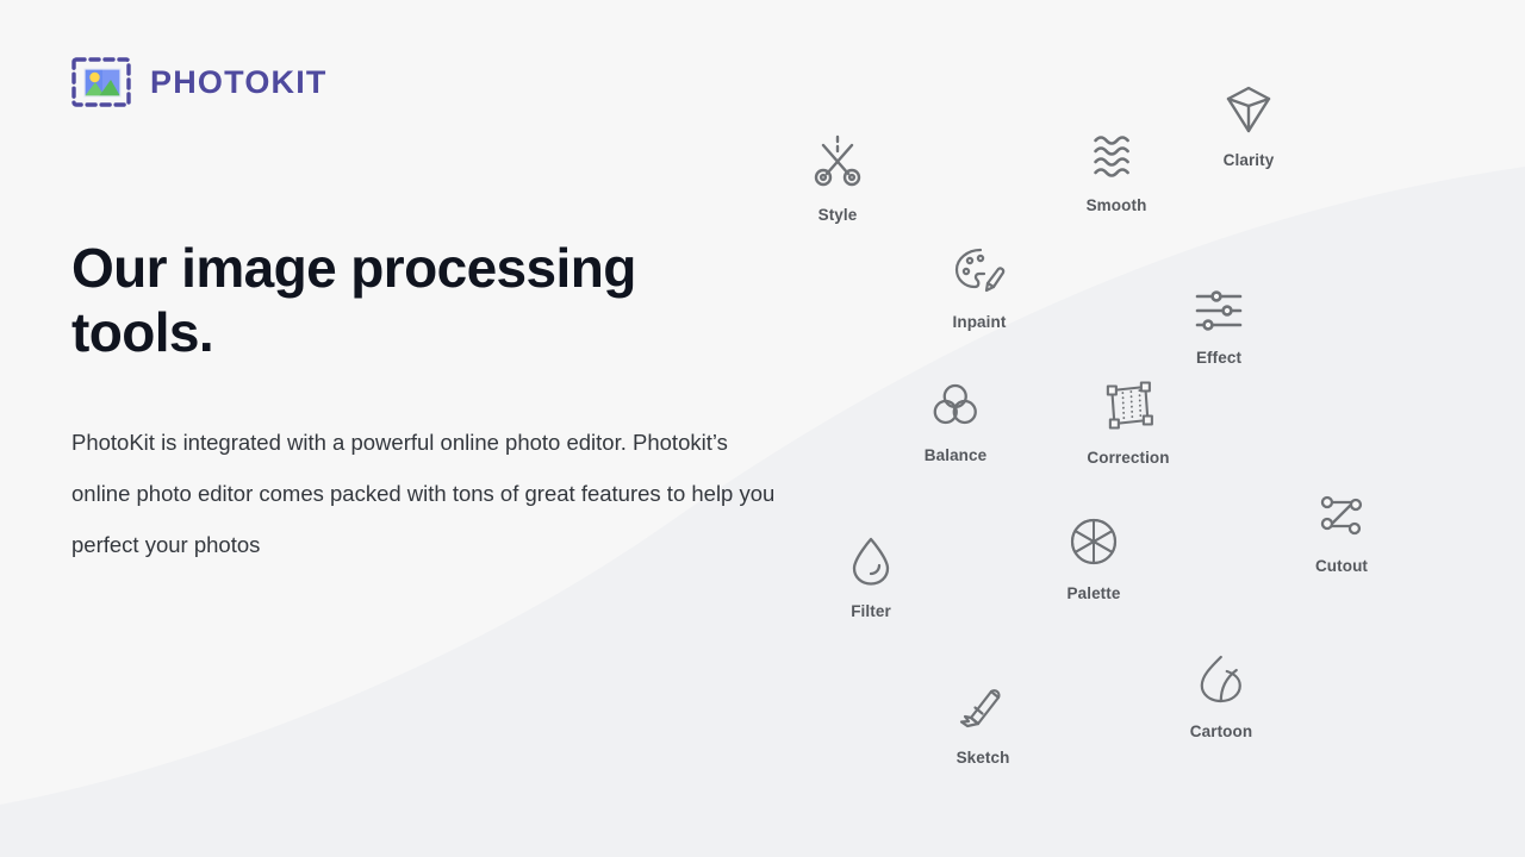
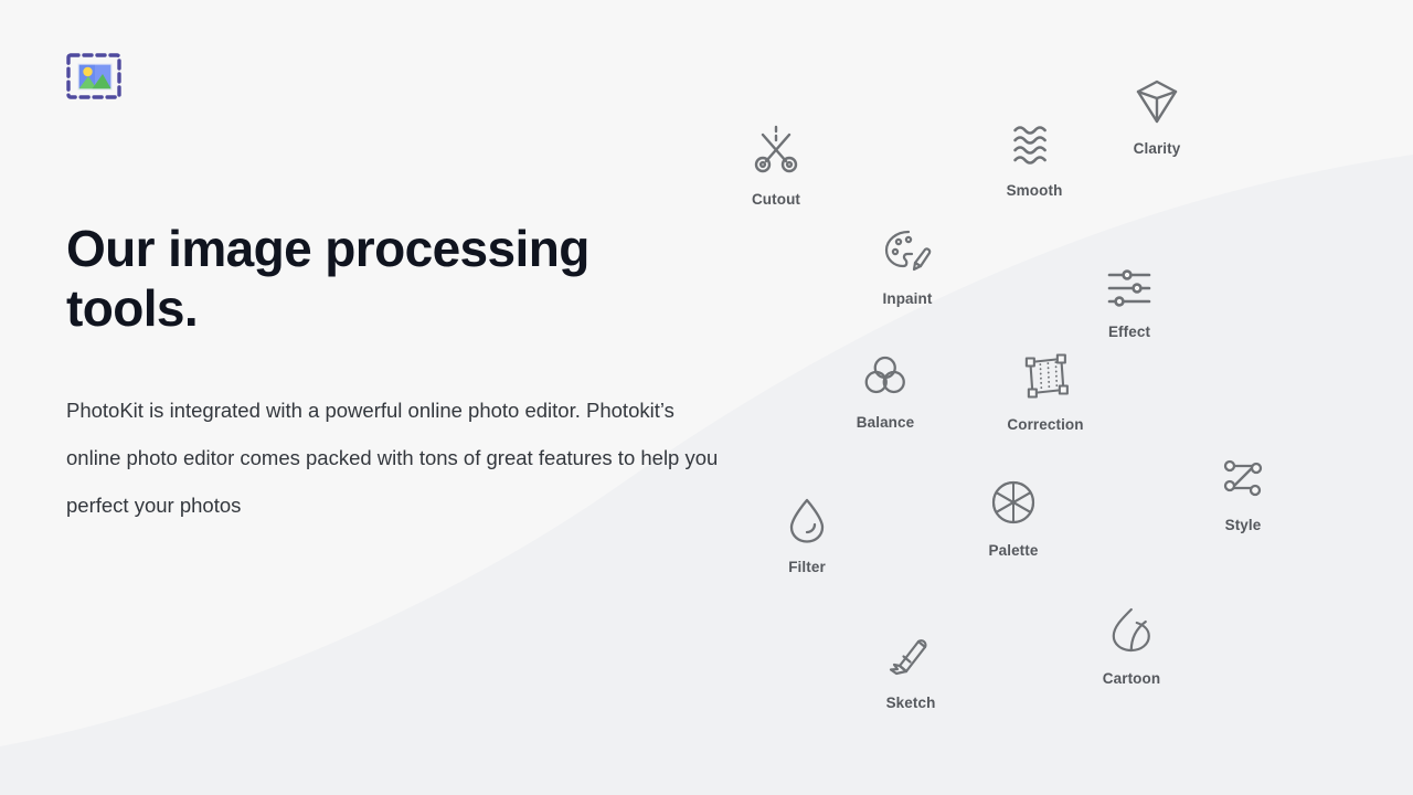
- PHOTOKIT
  Our image processing tools.
  PhotoKit is integrated with a powerful online photo editor. Photokit’s online photo editor comes packed with tons of great features to help you perfect your photos
- Style
+ Cutout
  Smooth
  Clarity
  Inpaint
  Effect
  Balance
  Correction
- Cutout
+ Style
  Filter
  Palette
  Sketch
  Cartoon
